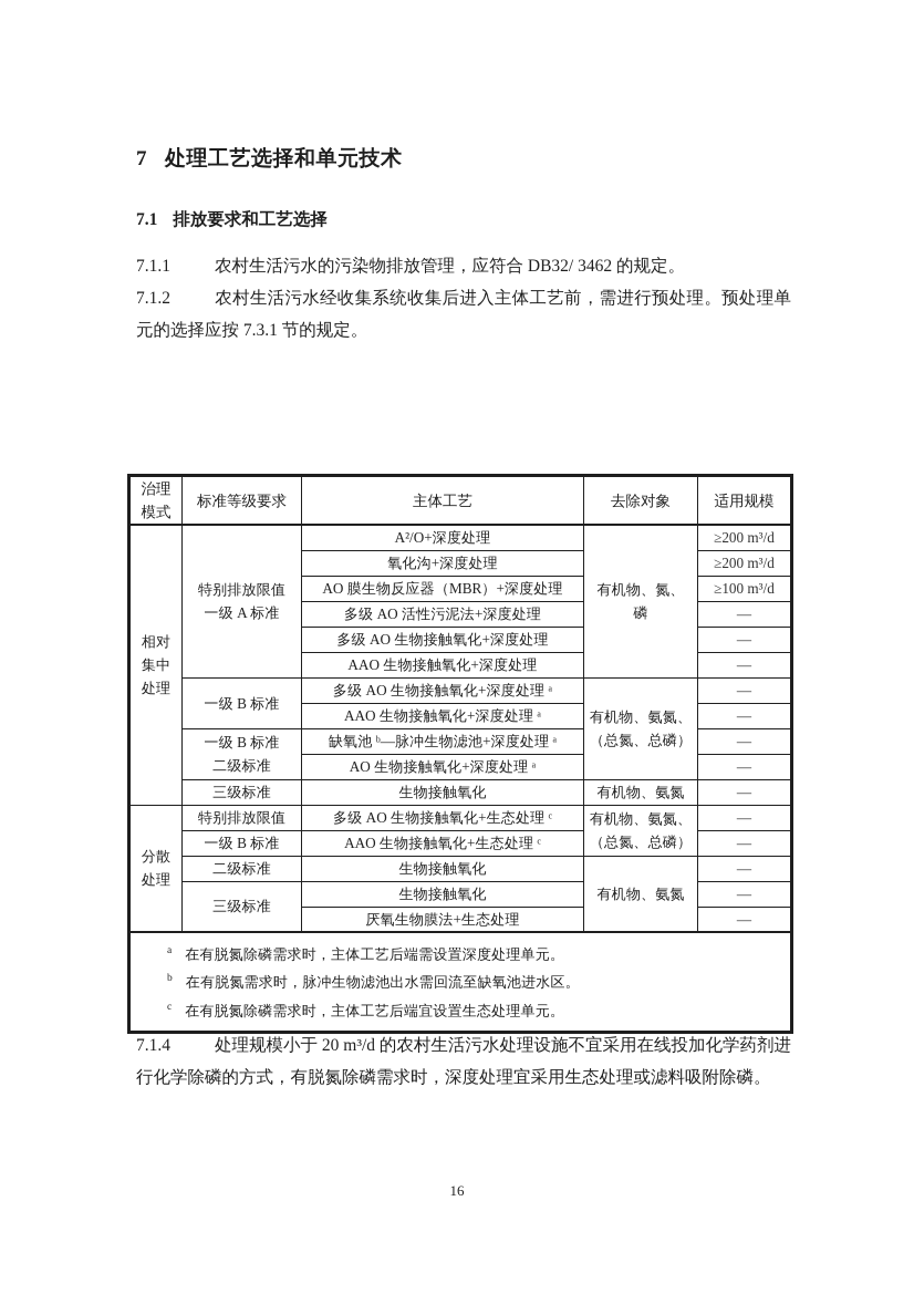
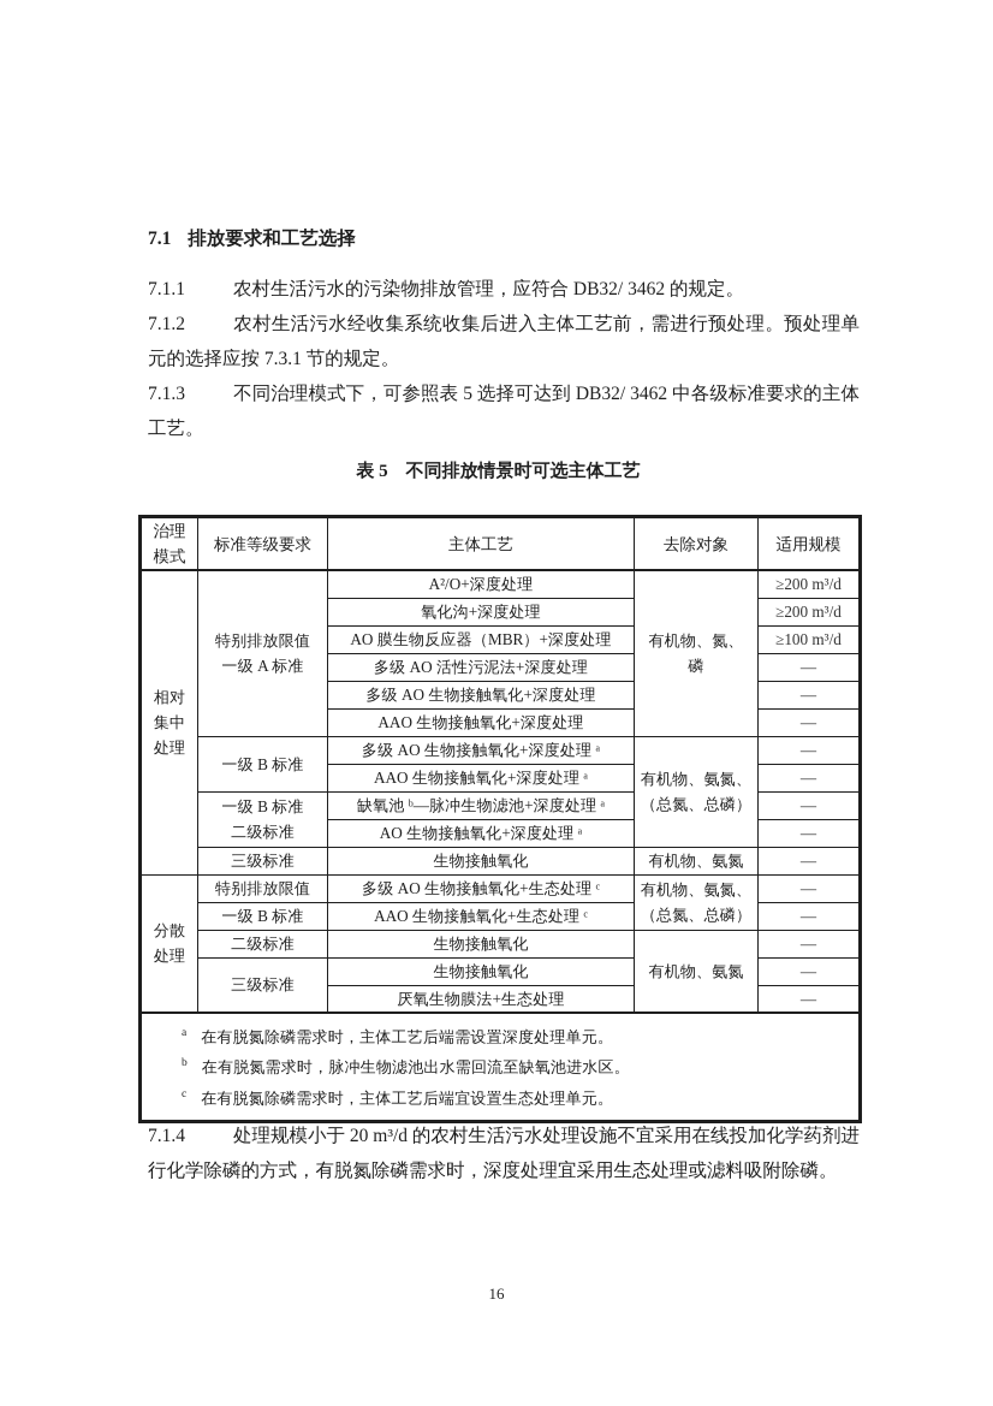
- 7 处理工艺选择和单元技术
  7.1 排放要求和工艺选择
  7.1.1 农村生活污水的污染物排放管理，应符合 DB32/ 3462 的规定。
  7.1.2 农村生活污水经收集系统收集后进入主体工艺前，需进行预处理。预处理单元的选择应按 7.3.1 节的规定。
+ 7.1.3 不同治理模式下，可参照表 5 选择可达到 DB32/ 3462 中各级标准要求的主体工艺。
+ 表 5 不同排放情景时可选主体工艺
  治理 模式	标准等级要求	主体工艺	去除对象	适用规模
  相对 集中 处理	特别排放限值 一级 A 标准	A²/O+深度处理	有机物、氮、 磷	≥200 m³/d
  氧化沟+深度处理	≥200 m³/d
  AO 膜生物反应器（MBR）+深度处理	≥100 m³/d
  多级 AO 活性污泥法+深度处理	—
  多级 AO 生物接触氧化+深度处理	—
  AAO 生物接触氧化+深度处理	—
  一级 B 标准	多级 AO 生物接触氧化+深度处理 ᵃ	有机物、氨氮、 （总氮、总磷）	—
  AAO 生物接触氧化+深度处理 ᵃ	—
  一级 B 标准 二级标准	缺氧池 ᵇ—脉冲生物滤池+深度处理 ᵃ	—
  AO 生物接触氧化+深度处理 ᵃ	—
  三级标准	生物接触氧化	有机物、氨氮	—
  分散 处理	特别排放限值	多级 AO 生物接触氧化+生态处理 ᶜ	有机物、氨氮、 （总氮、总磷）	—
  一级 B 标准	AAO 生物接触氧化+生态处理 ᶜ	—
  二级标准	生物接触氧化	有机物、氨氮	—
  三级标准	生物接触氧化	—
  厌氧生物膜法+生态处理	—
  a 在有脱氮除磷需求时，主体工艺后端需设置深度处理单元。 b 在有脱氮需求时，脉冲生物滤池出水需回流至缺氧池进水区。 c 在有脱氮除磷需求时，主体工艺后端宜设置生态处理单元。
  7.1.4 处理规模小于 20 m³/d 的农村生活污水处理设施不宜采用在线投加化学药剂进行化学除磷的方式，有脱氮除磷需求时，深度处理宜采用生态处理或滤料吸附除磷。
  16
